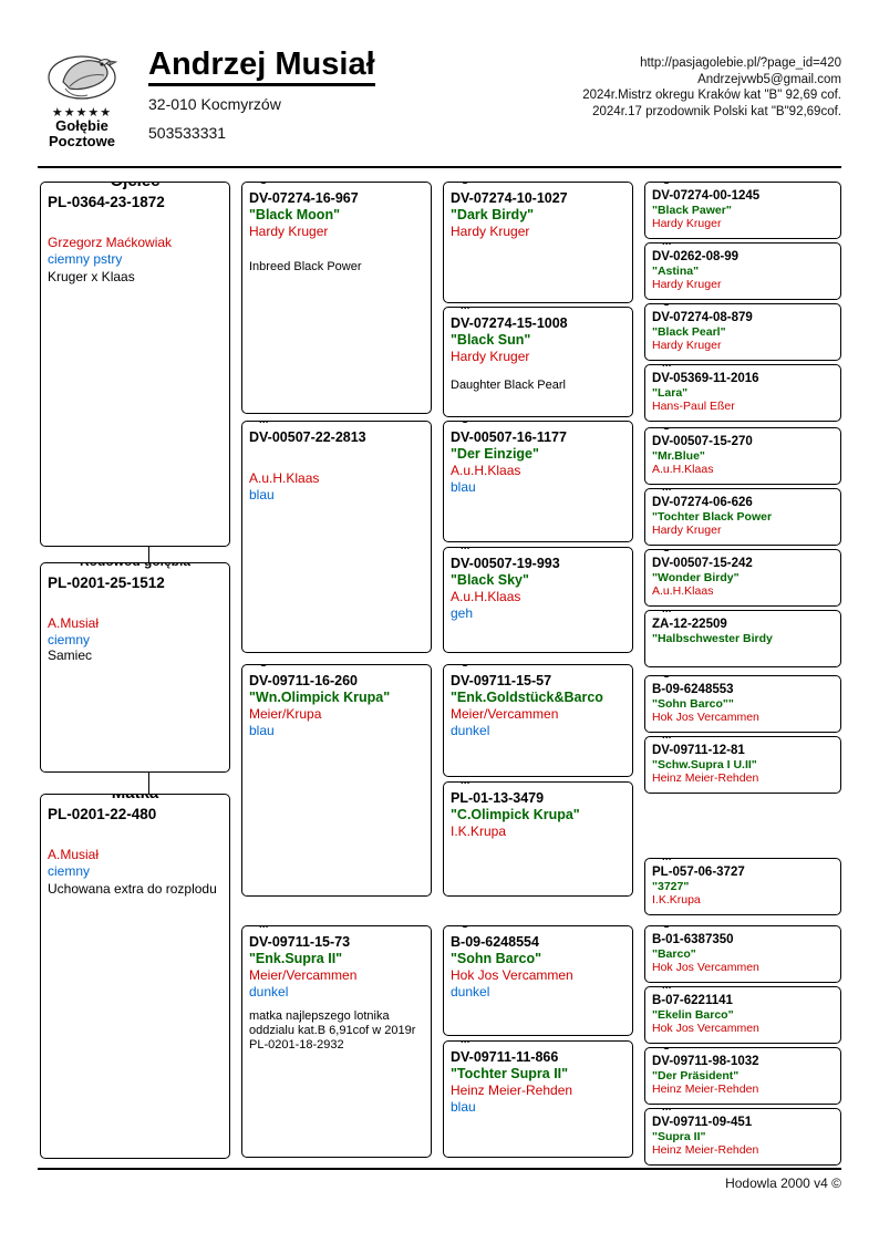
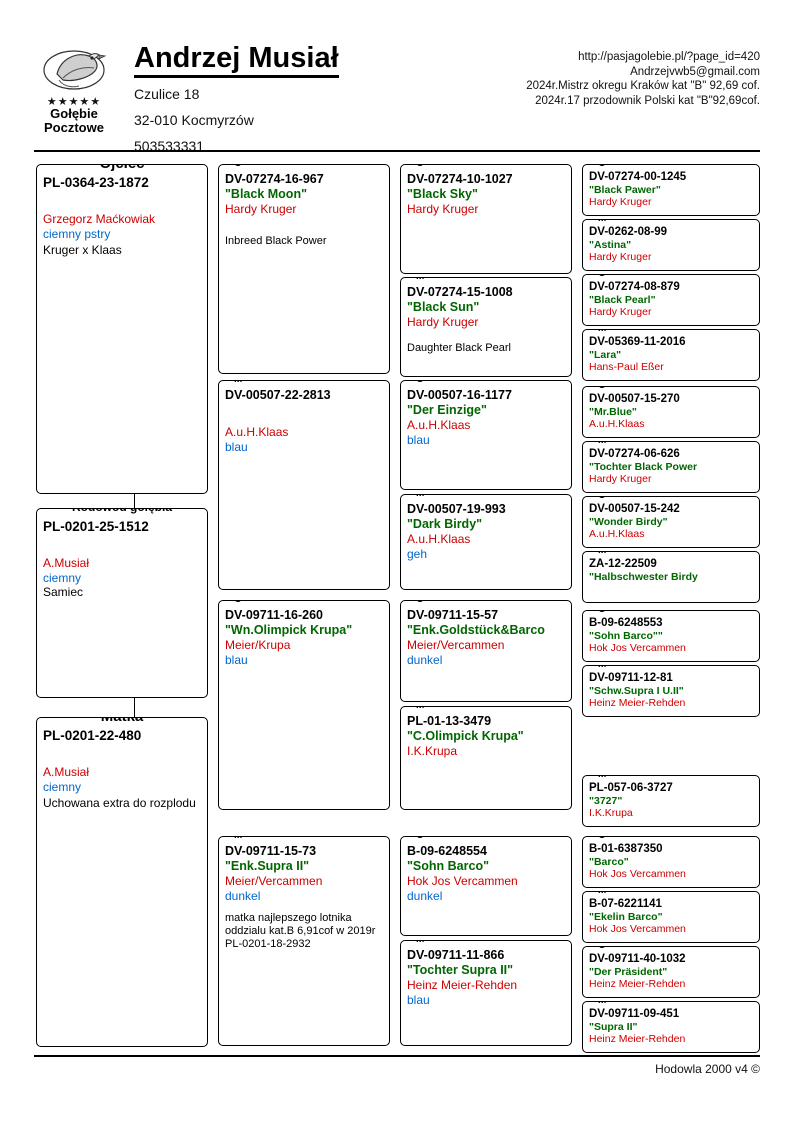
  ★★★★★
  Gołębie
  Pocztowe
  Andrzej Musiał
+ Czulice 18
  32-010 Kocmyrzów
  503533331
  http://pasjagolebie.pl/?page_id=420
  Andrzejvwb5@gmail.com
  2024r.Mistrz okregu Kraków kat "B" 92,69 cof.
  2024r.17 przodownik Polski kat "B"92,69cof.
  PL-0201-25-1512
  A.Musiał
  ciemny
  Samiec
  PL-0364-23-1872
  Grzegorz Maćkowiak
  ciemny pstry
  Kruger x Klaas
  PL-0201-22-480
  A.Musiał
  ciemny
  Uchowana extra do rozplodu
  DV-07274-16-967
  "Black Moon"
  Hardy Kruger
  Inbreed Black Power
  DV-00507-22-2813
  A.u.H.Klaas
  blau
  DV-09711-16-260
  "Wn.Olimpick Krupa"
  Meier/Krupa
  blau
  DV-09711-15-73
  "Enk.Supra II"
  Meier/Vercammen
  dunkel
  matka najlepszego lotnika
  oddzialu kat.B 6,91cof w 2019r
  PL-0201-18-2932
  DV-07274-10-1027
- "Dark Birdy"
+ "Black Sky"
  Hardy Kruger
  DV-07274-15-1008
  "Black Sun"
  Hardy Kruger
  Daughter Black Pearl
  DV-00507-16-1177
  "Der Einzige"
  A.u.H.Klaas
  blau
  DV-00507-19-993
- "Black Sky"
+ "Dark Birdy"
  A.u.H.Klaas
  geh
  DV-09711-15-57
  "Enk.Goldstück&Barco
  Meier/Vercammen
  dunkel
  PL-01-13-3479
  "C.Olimpick Krupa"
  I.K.Krupa
  B-09-6248554
  "Sohn Barco"
  Hok Jos Vercammen
  dunkel
  DV-09711-11-866
  "Tochter Supra II"
  Heinz Meier-Rehden
  blau
  DV-07274-00-1245
  "Black Pawer"
  Hardy Kruger
  DV-0262-08-99
  "Astina"
  Hardy Kruger
  DV-07274-08-879
  "Black Pearl"
  Hardy Kruger
  DV-05369-11-2016
  "Lara"
  Hans-Paul Eßer
  DV-00507-15-270
  "Mr.Blue"
  A.u.H.Klaas
  DV-07274-06-626
  "Tochter Black Power
  Hardy Kruger
  DV-00507-15-242
  "Wonder Birdy"
  A.u.H.Klaas
  ZA-12-22509
  "Halbschwester Birdy
  B-09-6248553
  "Sohn Barco""
  Hok Jos Vercammen
  DV-09711-12-81
  "Schw.Supra I U.II"
  Heinz Meier-Rehden
  PL-057-06-3727
  "3727"
  I.K.Krupa
  B-01-6387350
  "Barco"
  Hok Jos Vercammen
  B-07-6221141
  "Ekelin Barco"
  Hok Jos Vercammen
- DV-09711-98-1032
+ DV-09711-40-1032
  "Der Präsident"
  Heinz Meier-Rehden
  DV-09711-09-451
  "Supra II"
  Heinz Meier-Rehden
  Hodowla 2000 v4 ©
